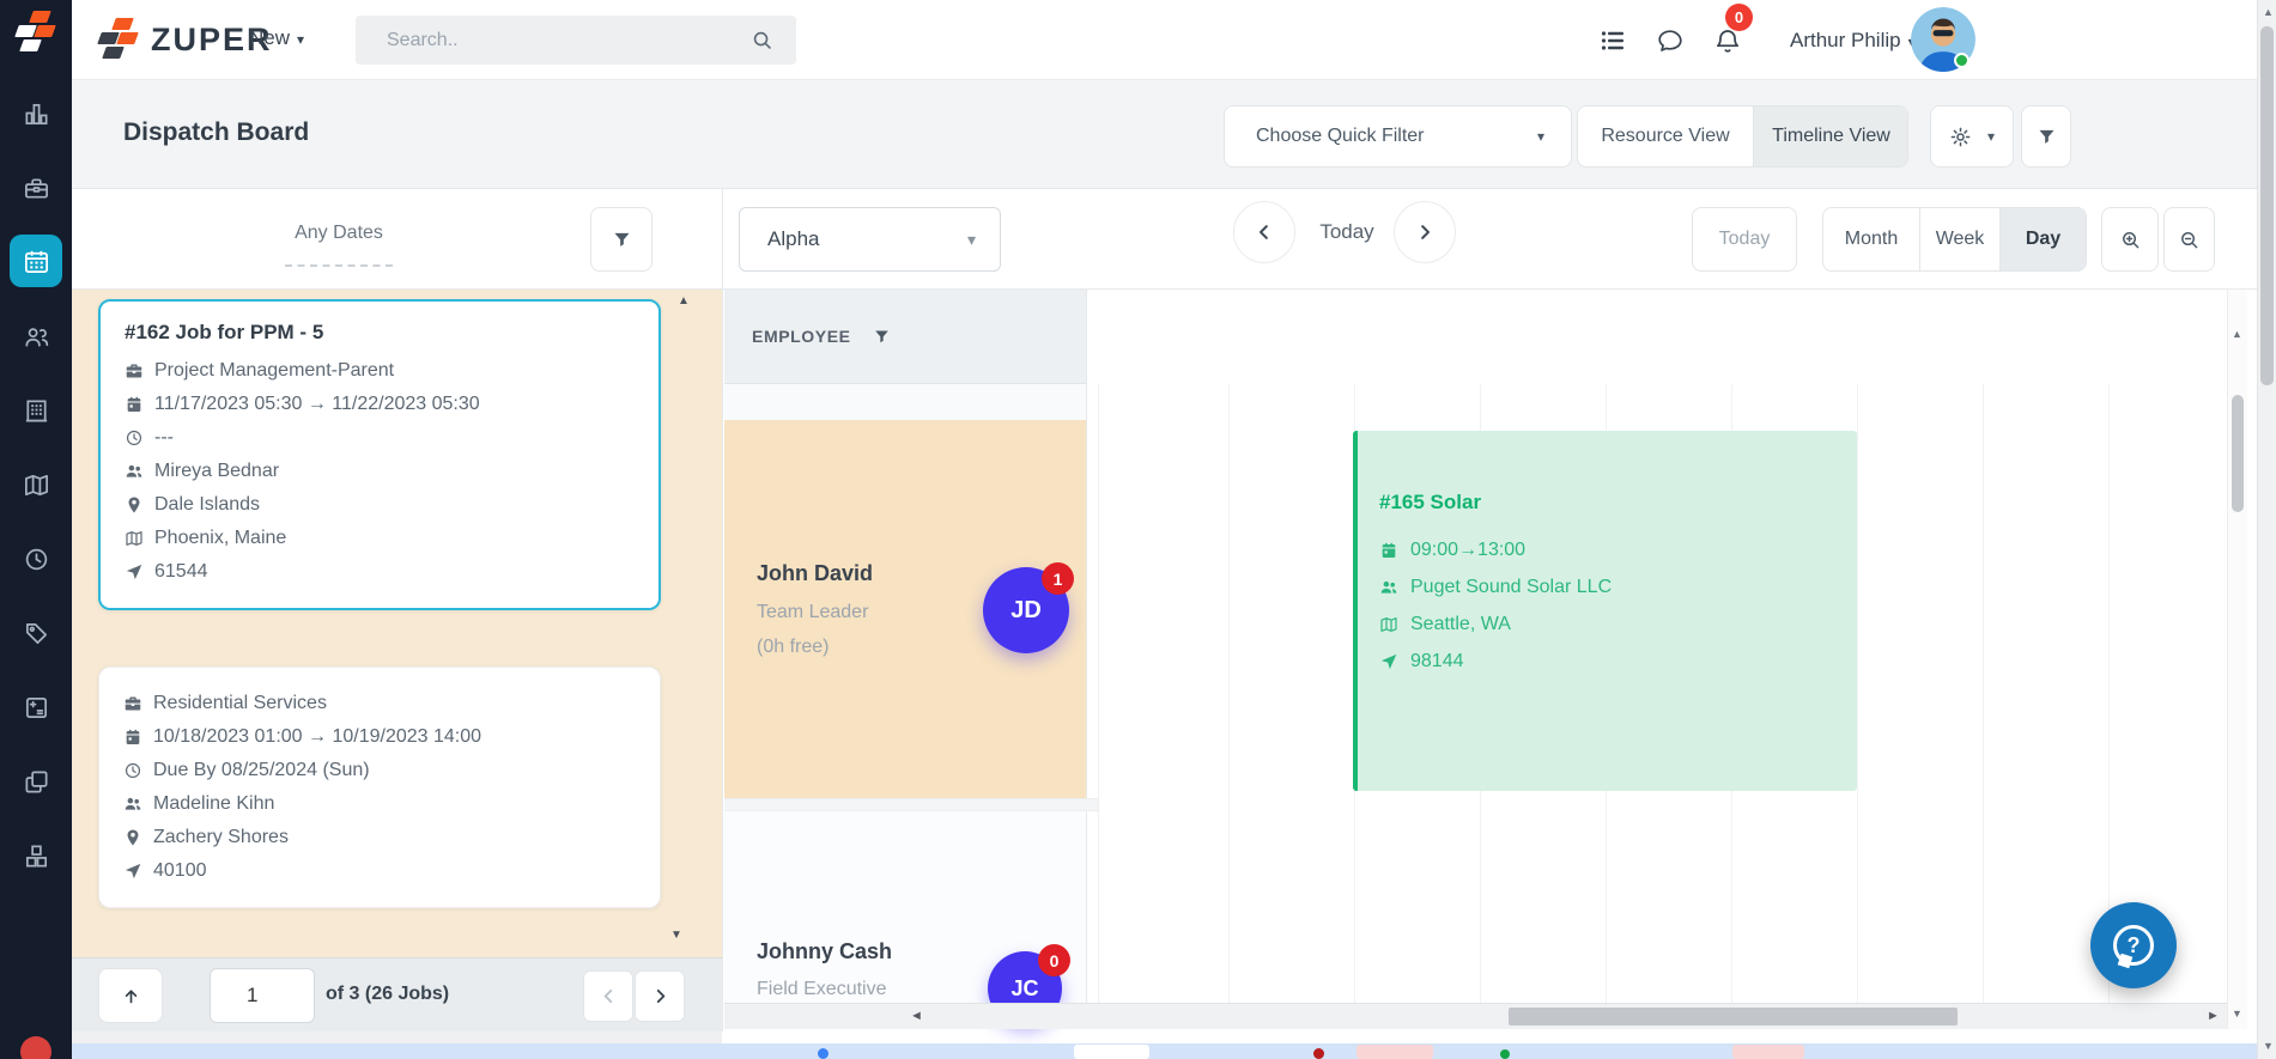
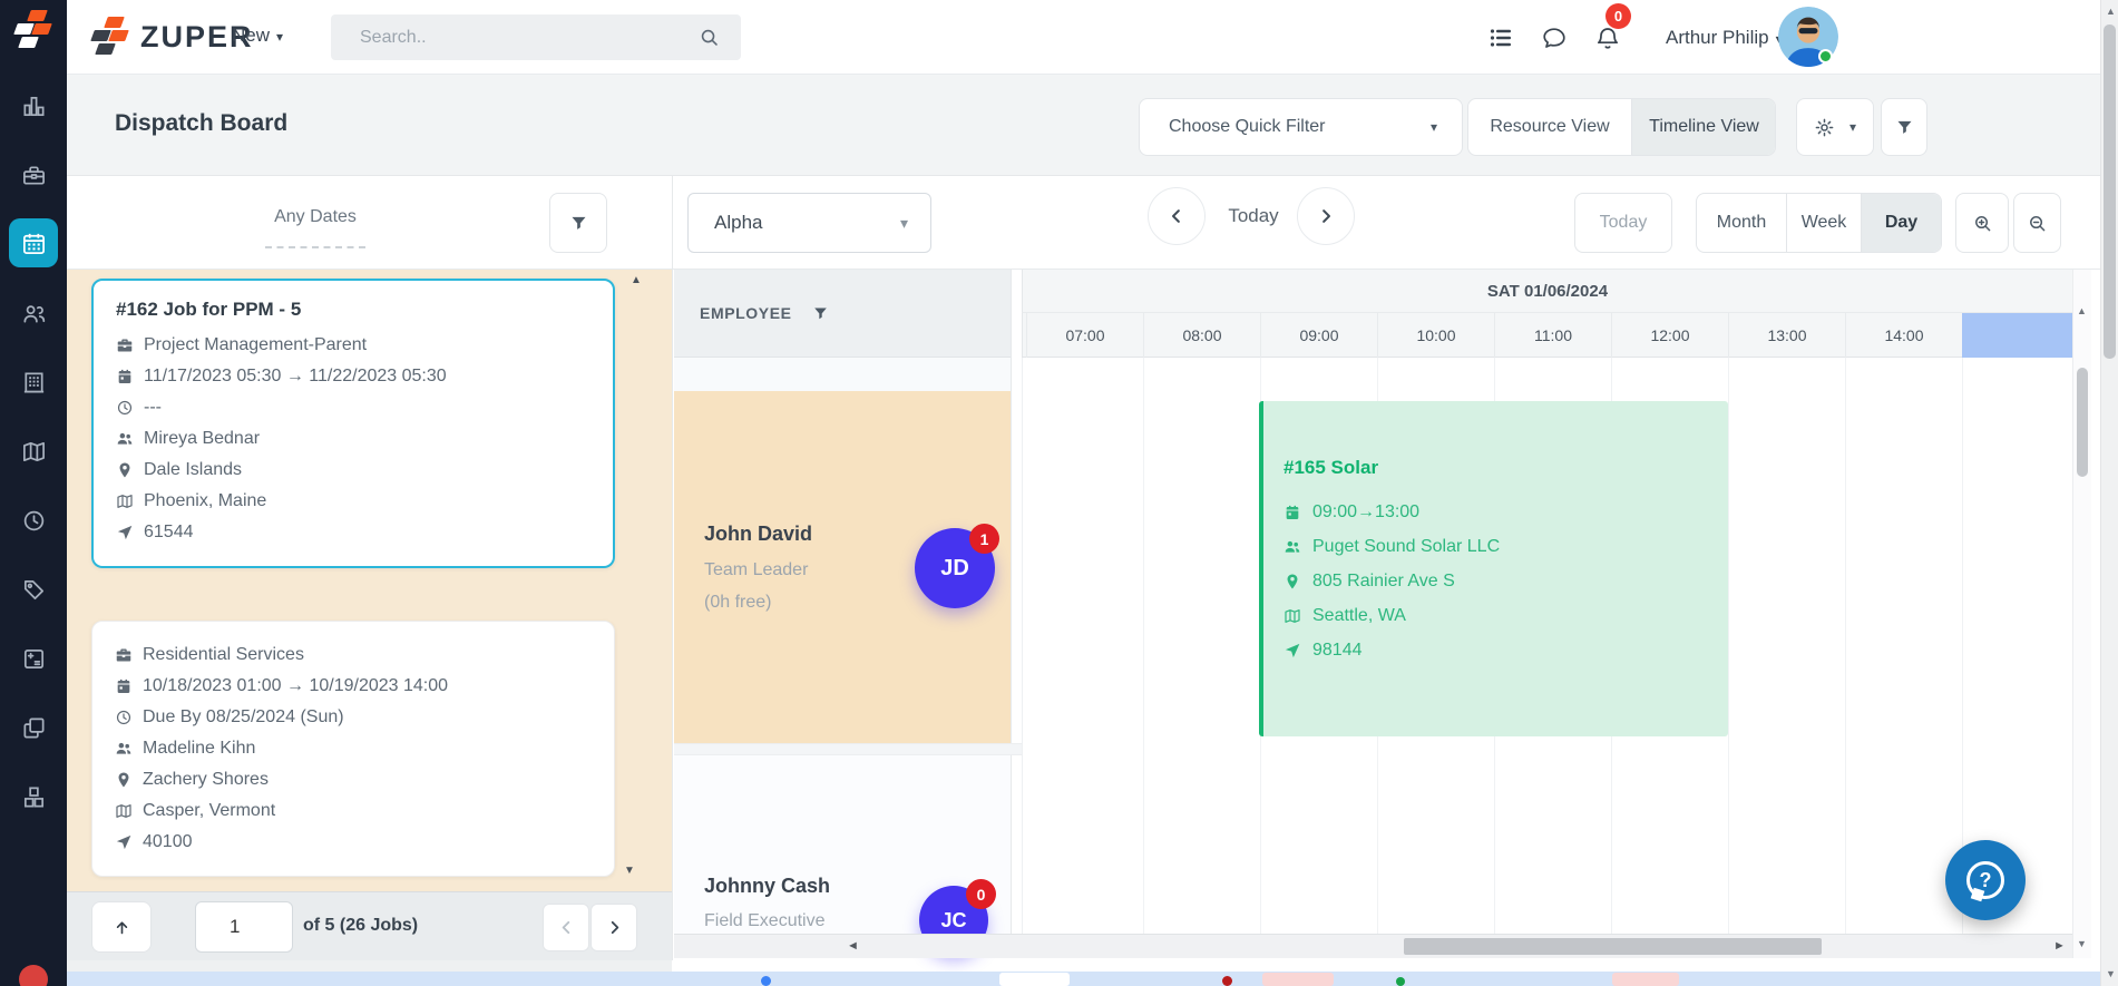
  ZUPER
  New ▾
  Search..
  0
  Arthur Philip
  Dispatch Board
  Choose Quick Filter
  ▾
  Resource View
  Timeline View
  ▾
  Any Dates
  Alpha
  ▾
  Today
  Today
  Month
  Week
  Day
  ▲
  #162 Job for PPM - 5
  Project Management-Parent
  11/17/2023 05:30 → 11/22/2023 05:30
  ---
  Mireya Bednar
  Dale Islands
  Phoenix, Maine
  61544
  Residential Services
  10/18/2023 01:00 → 10/19/2023 14:00
  Due By 08/25/2024 (Sun)
  Madeline Kihn
  Zachery Shores
+ Casper, Vermont
  40100
  ▼
  1
- of 3 (26 Jobs)
+ of 5 (26 Jobs)
  EMPLOYEE
  John David
  Team Leader
  (0h free)
  JD
  1
  Johnny Cash
  Field Executive
  JC
  0
+ SAT 01/06/2024
+ 07:00
+ 08:00
+ 09:00
+ 10:00
+ 11:00
+ 12:00
+ 13:00
+ 14:00
  #165 Solar
  09:00→13:00
  Puget Sound Solar LLC
+ 805 Rainier Ave S
  Seattle, WA
  98144
  ◄
  ►
  ▲
  ▼
  ▲
  ▼
  ?
